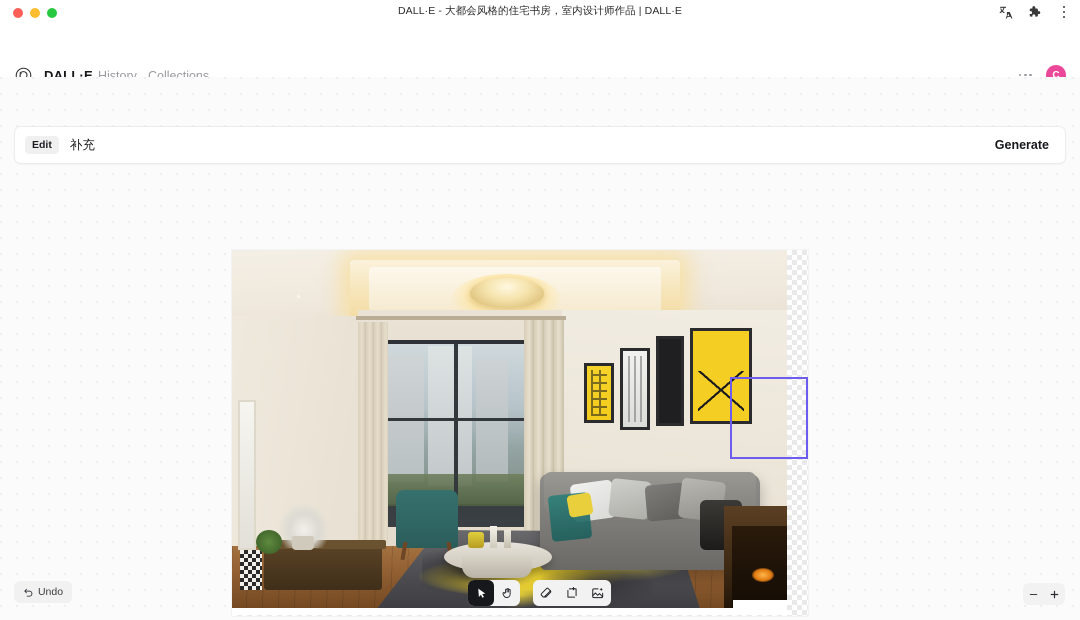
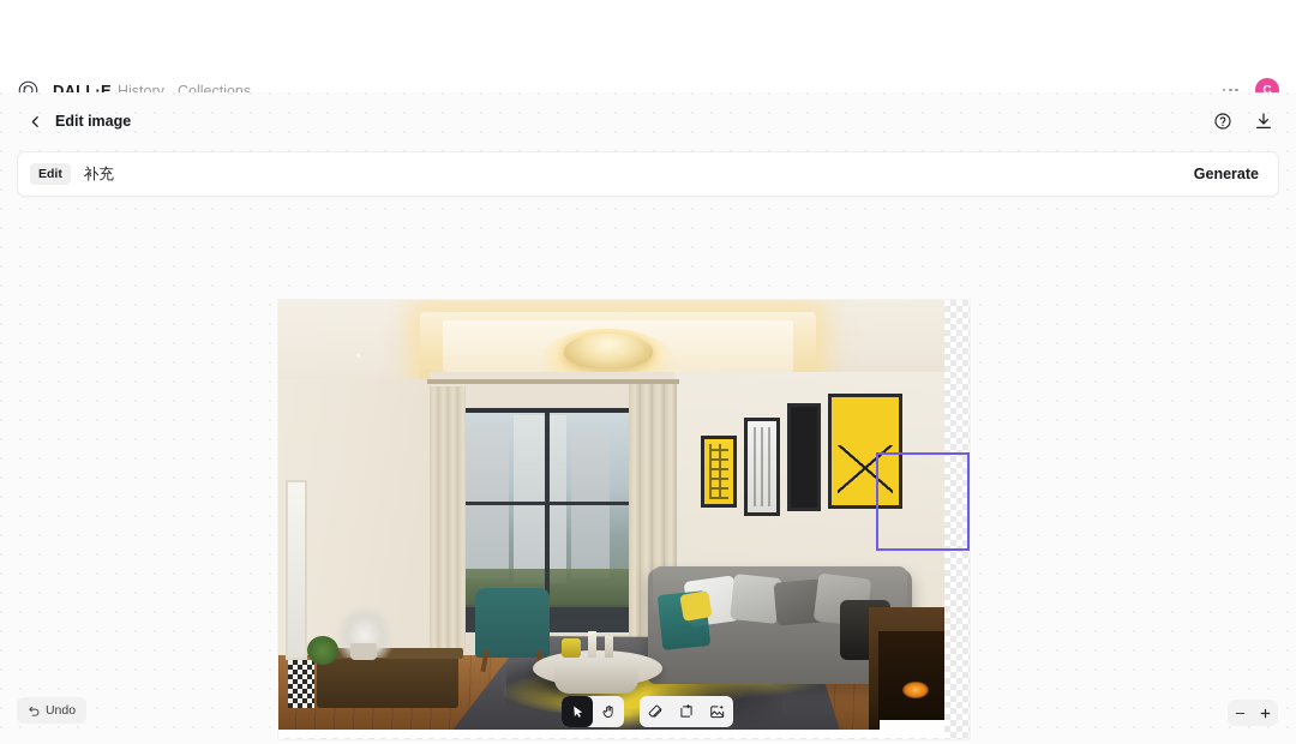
- DALL·E - 大都会风格的住宅书房，室内设计师作品 | DALL·E
  DALL·E
  History
  Collections
  C
+ Edit image
  Edit
  补充
  Generate
  Undo
